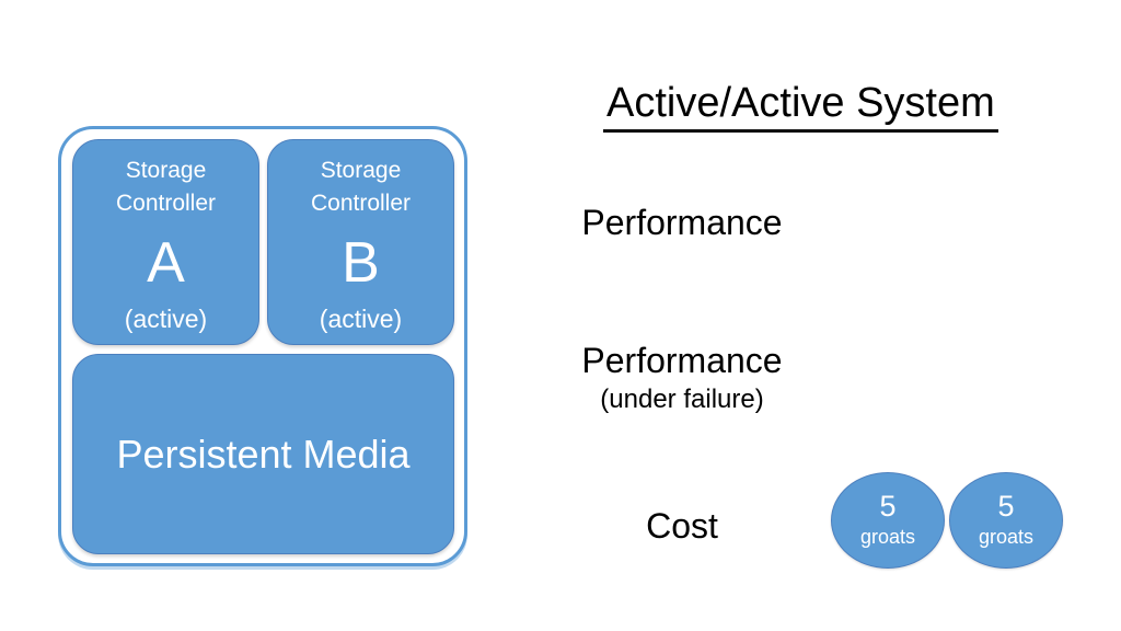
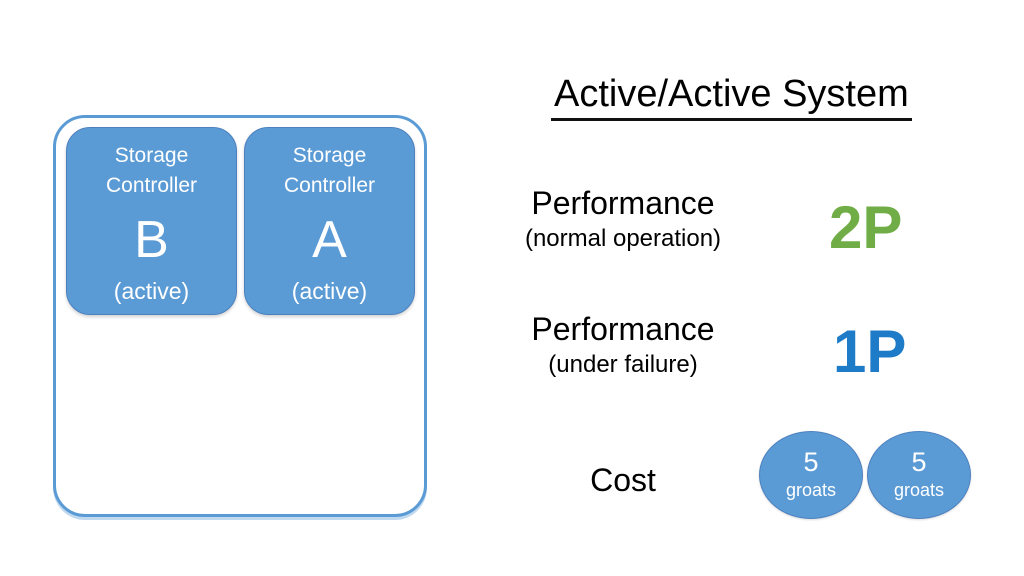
  Storage Controller
- A
+ B
  (active)
  Storage Controller
- B
+ A
  (active)
- Persistent Media
  Active/Active System
  Performance
+ (normal operation)
+ 2P
  Performance
  (under failure)
+ 1P
  Cost
  5
  groats
  5
  groats
